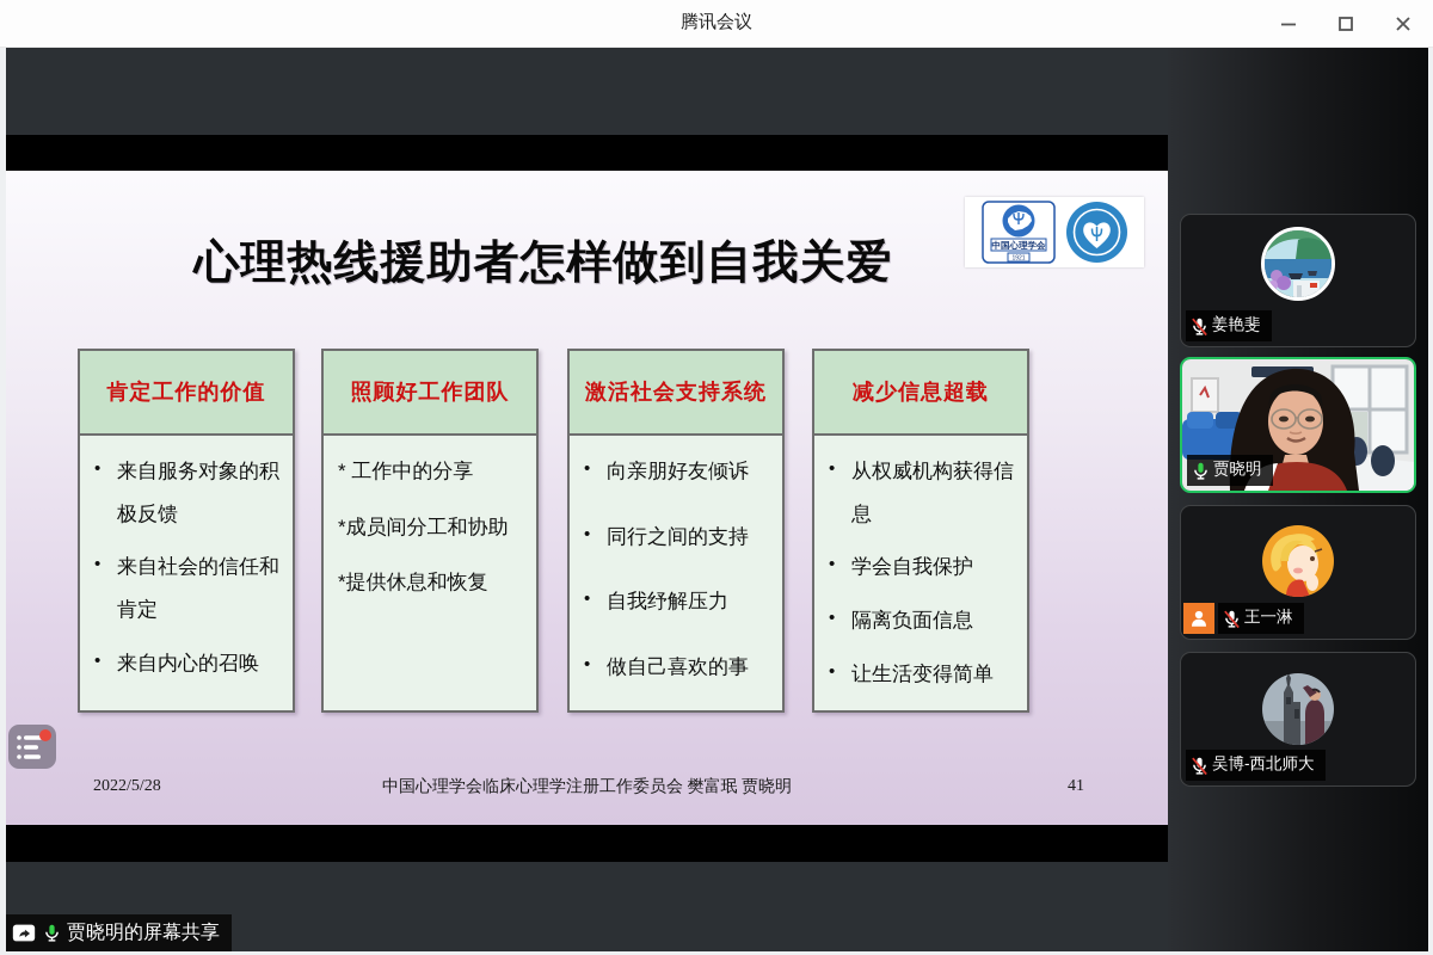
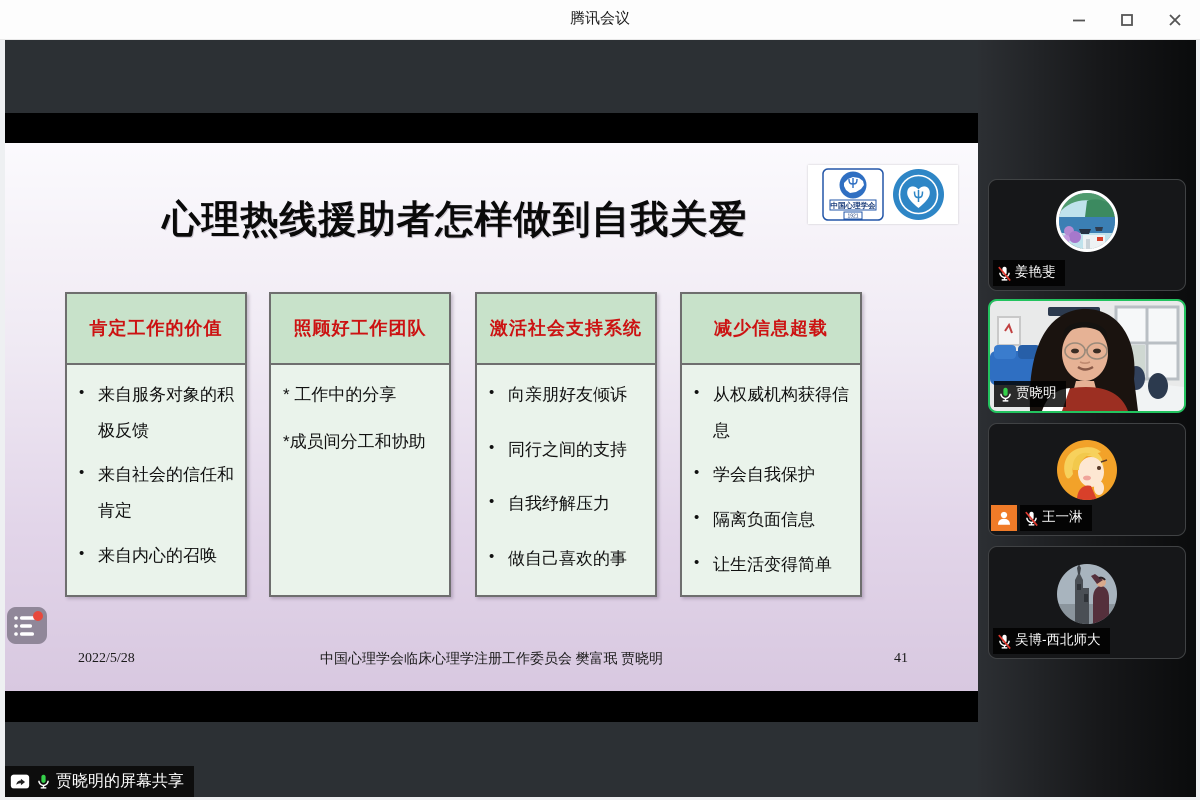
  腾讯会议
  心理热线援助者怎样做到自我关爱
  中国心理学会
  肯定工作的价值
  •
  来自服务对象的积极反馈
  •
  来自社会的信任和肯定
  •
  来自内心的召唤
  照顾好工作团队
  * 工作中的分享
  *成员间分工和协助
- *提供休息和恢复
  激活社会支持系统
  •
  向亲朋好友倾诉
  •
  同行之间的支持
  •
  自我纾解压力
  •
  做自己喜欢的事
  减少信息超载
  •
  从权威机构获得信息
  •
  学会自我保护
  •
  隔离负面信息
  •
  让生活变得简单
  中国心理学会临床心理学注册工作委员会 樊富珉 贾晓明
  2022/5/28
  41
  贾晓明的屏幕共享
  姜艳斐
  贾晓明
  王一淋
  吴博-西北师大
